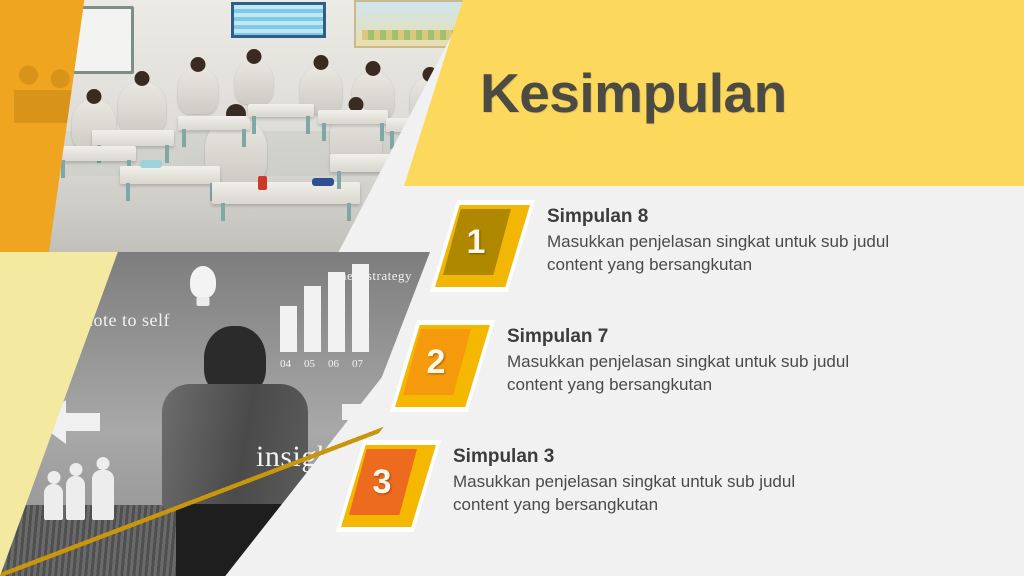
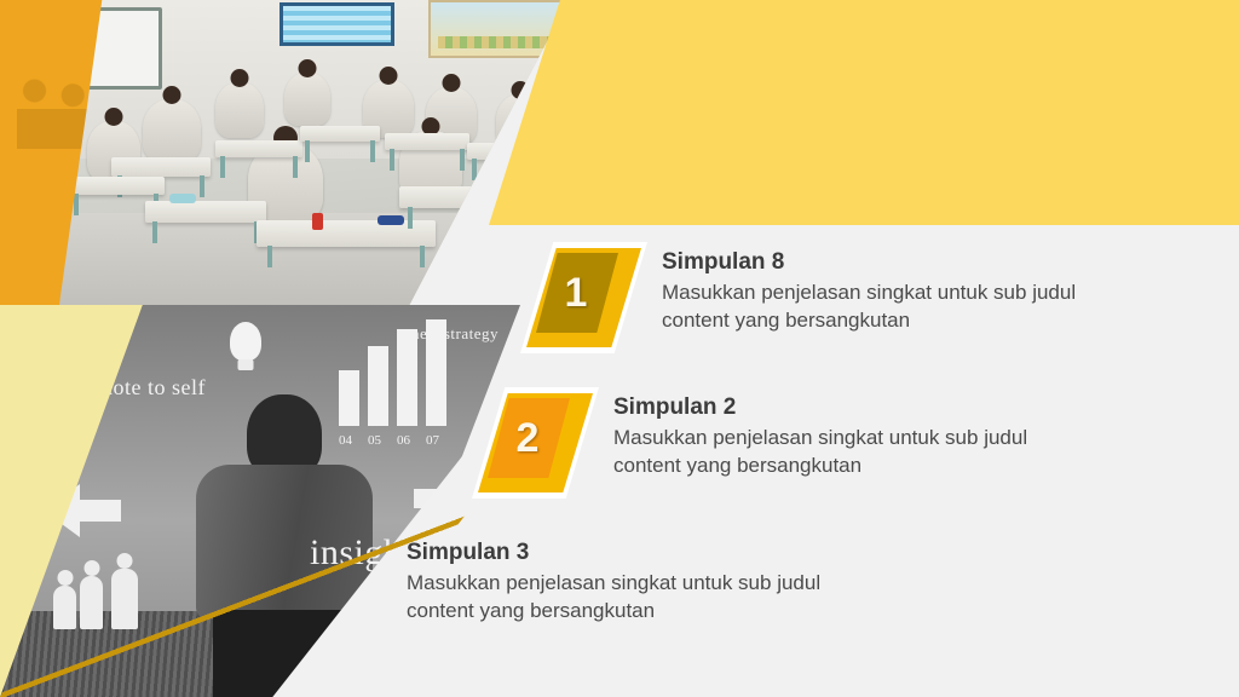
- Kesimpulan
  1
  Simpulan 8
  Masukkan penjelasan singkat untuk sub judul content yang bersangkutan
  2
- Simpulan 7
+ Simpulan 2
  Masukkan penjelasan singkat untuk sub judul content yang bersangkutan
- 3
  Simpulan 3
  Masukkan penjelasan singkat untuk sub judul content yang bersangkutan
